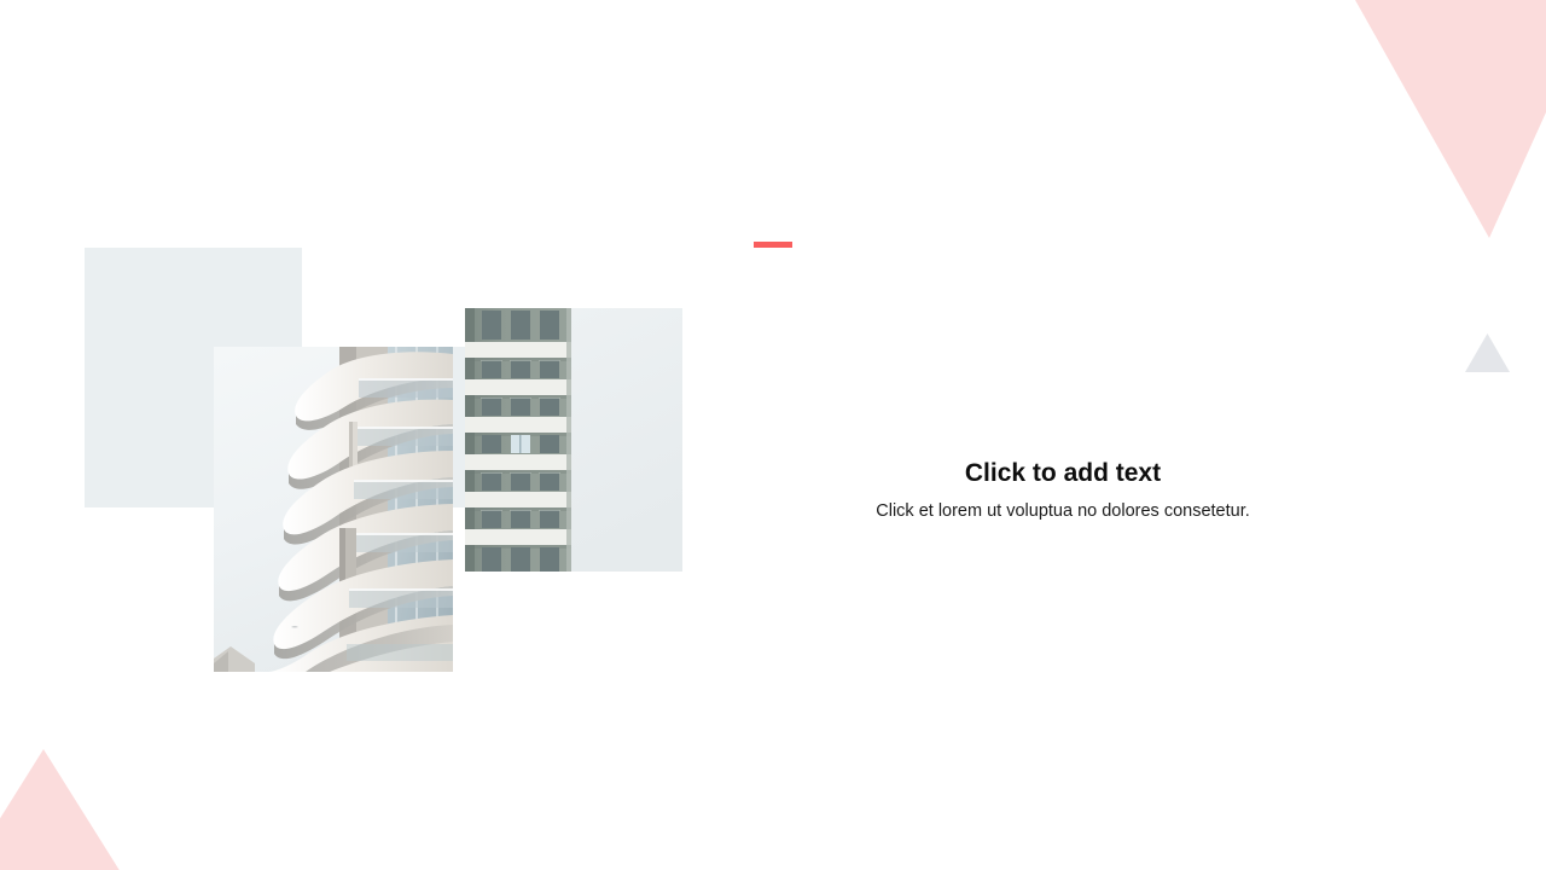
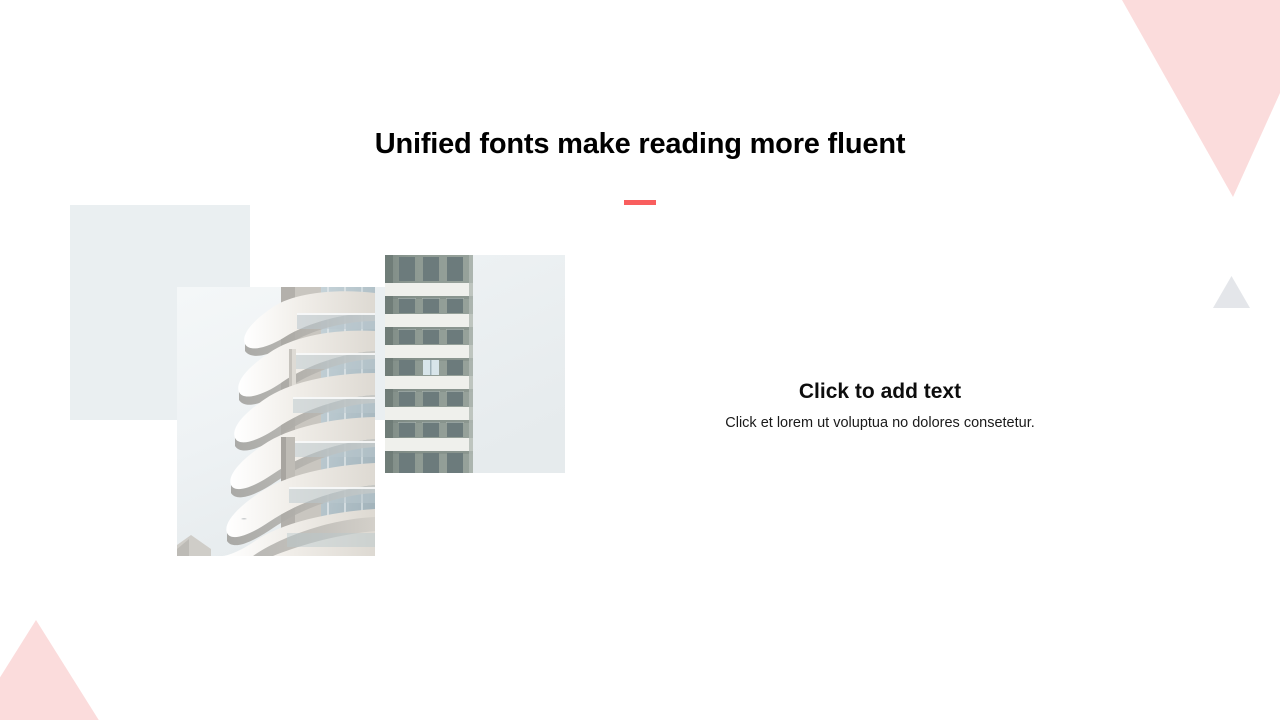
+ Unified fonts make reading more fluent
  Click to add text
  Click et lorem ut voluptua no dolores consetetur.
